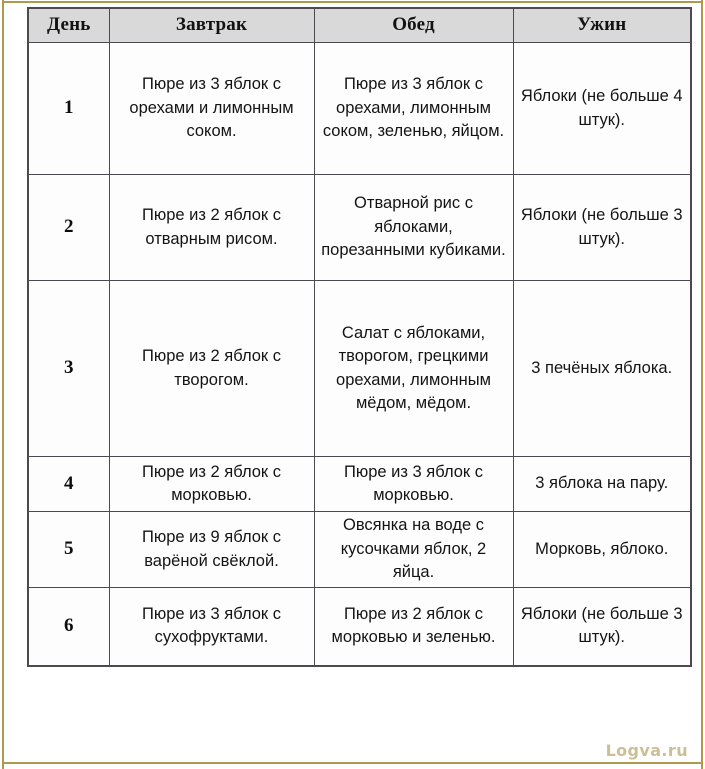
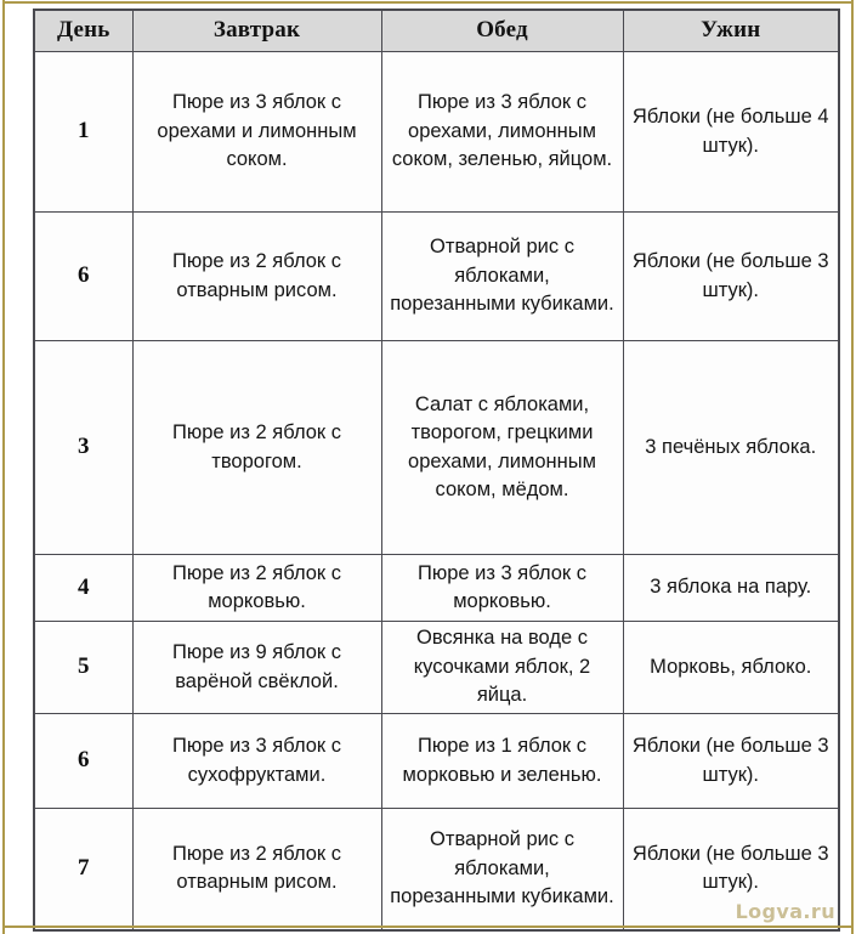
  День	Завтрак	Обед	Ужин
  1	Пюре из 3 яблок с орехами и лимонным соком.	Пюре из 3 яблок с орехами, лимонным соком, зеленью, яйцом.	Яблоки (не больше 4 штук).
- 2	Пюре из 2 яблок с отварным рисом.	Отварной рис с яблоками, порезанными кубиками.	Яблоки (не больше 3 штук).
+ 6	Пюре из 2 яблок с отварным рисом.	Отварной рис с яблоками, порезанными кубиками.	Яблоки (не больше 3 штук).
- 3	Пюре из 2 яблок с творогом.	Салат с яблоками, творогом, грецкими орехами, лимонным мёдом, мёдом.	3 печёных яблока.
+ 3	Пюре из 2 яблок с творогом.	Салат с яблоками, творогом, грецкими орехами, лимонным соком, мёдом.	3 печёных яблока.
  4	Пюре из 2 яблок с морковью.	Пюре из 3 яблок с морковью.	3 яблока на пару.
  5	Пюре из 9 яблок с варёной свёклой.	Овсянка на воде с кусочками яблок, 2 яйца.	Морковь, яблоко.
- 6	Пюре из 3 яблок с сухофруктами.	Пюре из 2 яблок с морковью и зеленью.	Яблоки (не больше 3 штук).
+ 6	Пюре из 3 яблок с сухофруктами.	Пюре из 1 яблок с морковью и зеленью.	Яблоки (не больше 3 штук).
+ 7	Пюре из 2 яблок с отварным рисом.	Отварной рис с яблоками, порезанными кубиками.	Яблоки (не больше 3 штук).
  Logva.ru
